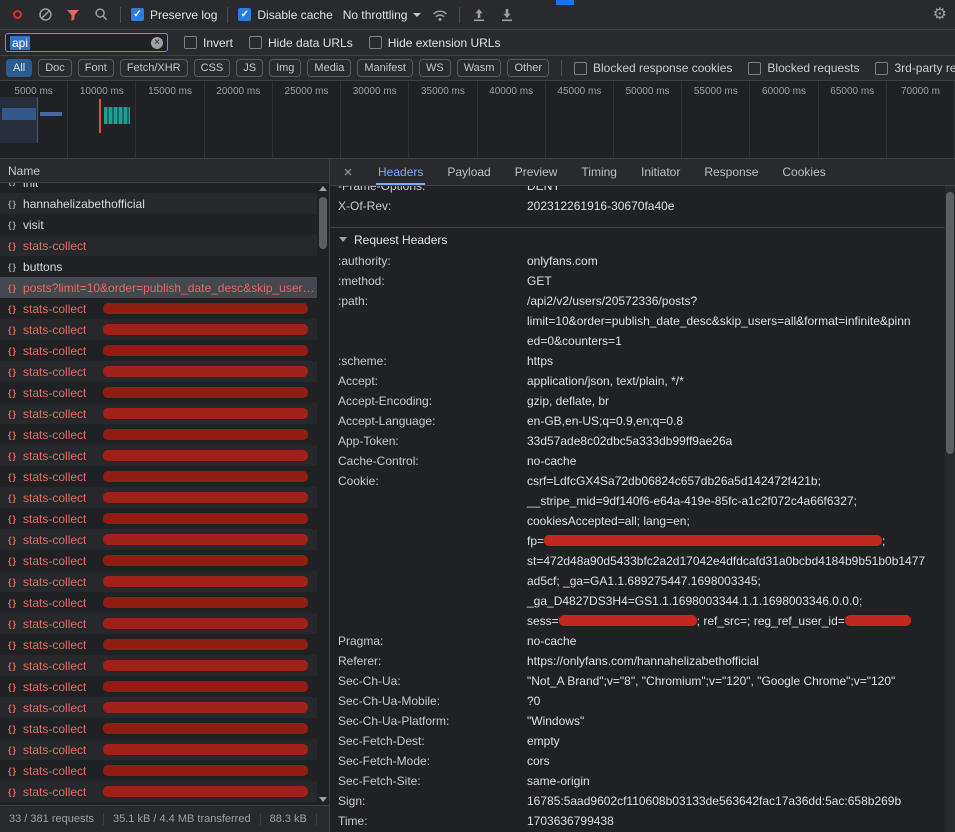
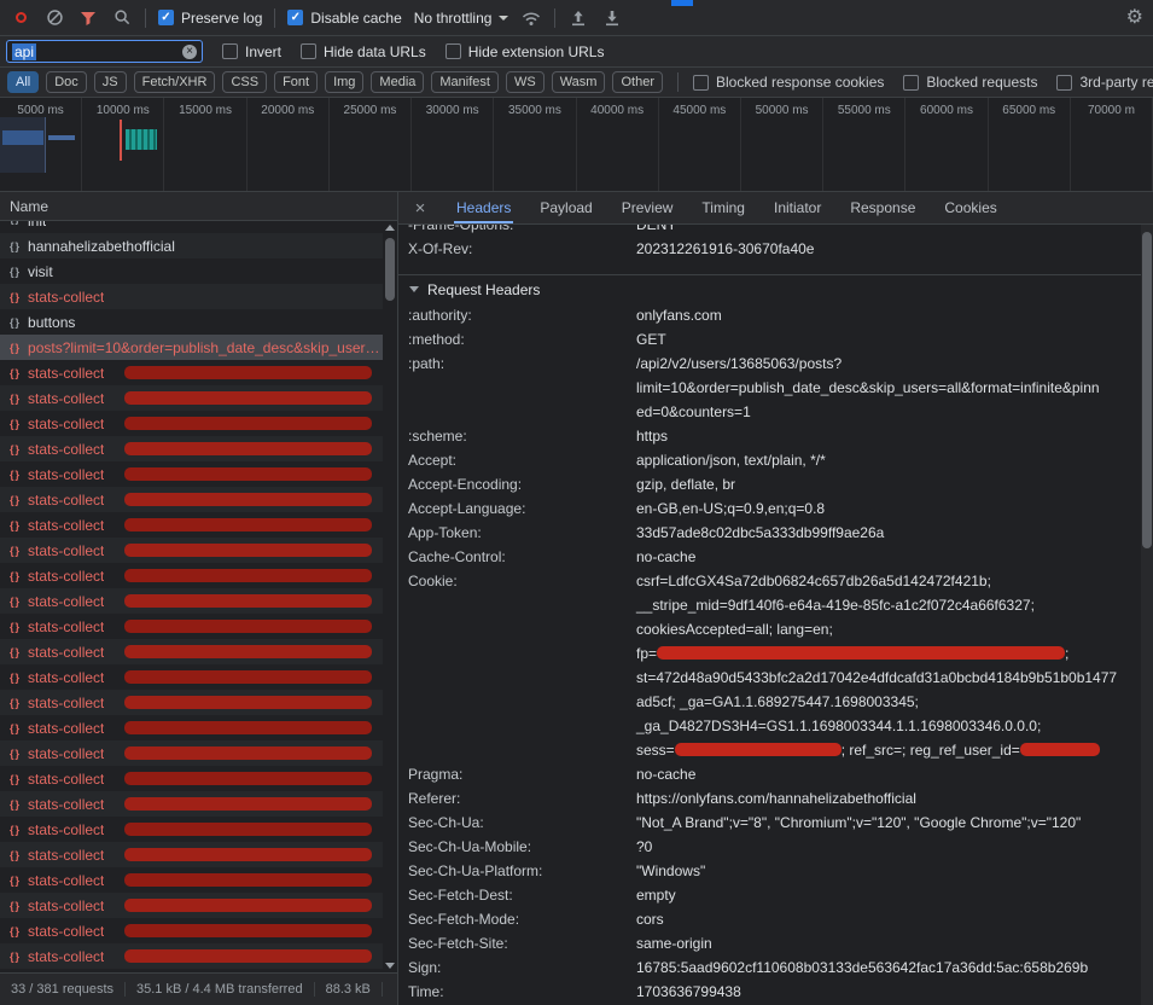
  Preserve log
  Disable cache
  No throttling
  ⚙
  api
  ×
  Invert
  Hide data URLs
  Hide extension URLs
  All
  Doc
- Font
+ JS
  Fetch/XHR
  CSS
- JS
+ Font
  Img
  Media
  Manifest
  WS
  Wasm
  Other
  Blocked response cookies
  Blocked requests
  5000 ms
  10000 ms
  15000 ms
  20000 ms
  25000 ms
  30000 ms
  35000 ms
  40000 ms
  45000 ms
  50000 ms
  55000 ms
  60000 ms
  65000 ms
  70000 m
  Name
  init
  {}
  hannahelizabethofficial
  {}
  visit
  {}
  stats-collect
  {}
  buttons
  {}
  posts?limit=10&order=publish_date_desc&skip_user…
  {}
  stats-collect
  {}
  stats-collect
  {}
  stats-collect
  {}
  stats-collect
  {}
  stats-collect
  {}
  stats-collect
  {}
  stats-collect
  {}
  stats-collect
  {}
  stats-collect
  {}
  stats-collect
  {}
  stats-collect
  {}
  stats-collect
  {}
  stats-collect
  {}
  stats-collect
  {}
  stats-collect
  {}
  stats-collect
  {}
  stats-collect
  {}
  stats-collect
  {}
  stats-collect
  {}
  stats-collect
  {}
  stats-collect
  {}
  stats-collect
  {}
  stats-collect
  {}
  stats-collect
  33 / 381 requests
  35.1 kB / 4.4 MB transferred
  88.3 kB
  ×
  Headers
  Payload
  Preview
  Timing
  Initiator
  Response
  Cookies
  -Frame-Options:
  DENY
  X-Of-Rev:
  202312261916-30670fa40e
  Request Headers
  :authority:
  onlyfans.com
  :method:
  GET
  :path:
- /api2/v2/users/20572336/posts?
+ /api2/v2/users/13685063/posts?
  limit=10&order=publish_date_desc&skip_users=all&format=infinite&pinn
  ed=0&counters=1
  :scheme:
  https
  Accept:
  application/json, text/plain, */*
  Accept-Encoding:
  gzip, deflate, br
  Accept-Language:
  en-GB,en-US;q=0.9,en;q=0.8
  App-Token:
  33d57ade8c02dbc5a333db99ff9ae26a
  Cache-Control:
  no-cache
  Cookie:
  csrf=LdfcGX4Sa72db06824c657db26a5d142472f421b;
  __stripe_mid=9df140f6-e64a-419e-85fc-a1c2f072c4a66f6327;
  cookiesAccepted=all; lang=en;
  fp= ;
  st=472d48a90d5433bfc2a2d17042e4dfdcafd31a0bcbd4184b9b51b0b1477
  ad5cf; _ga=GA1.1.689275447.1698003345;
  _ga_D4827DS3H4=GS1.1.1698003344.1.1.1698003346.0.0.0;
  sess= ; ref_src=; reg_ref_user_id=
  Pragma:
  no-cache
  Referer:
  https://onlyfans.com/hannahelizabethofficial
  Sec-Ch-Ua:
  "Not_A Brand";v="8", "Chromium";v="120", "Google Chrome";v="120"
  Sec-Ch-Ua-Mobile:
  ?0
  Sec-Ch-Ua-Platform:
  "Windows"
  Sec-Fetch-Dest:
  empty
  Sec-Fetch-Mode:
  cors
  Sec-Fetch-Site:
  same-origin
  Sign:
  16785:5aad9602cf110608b03133de563642fac17a36dd:5ac:658b269b
  Time:
  1703636799438
